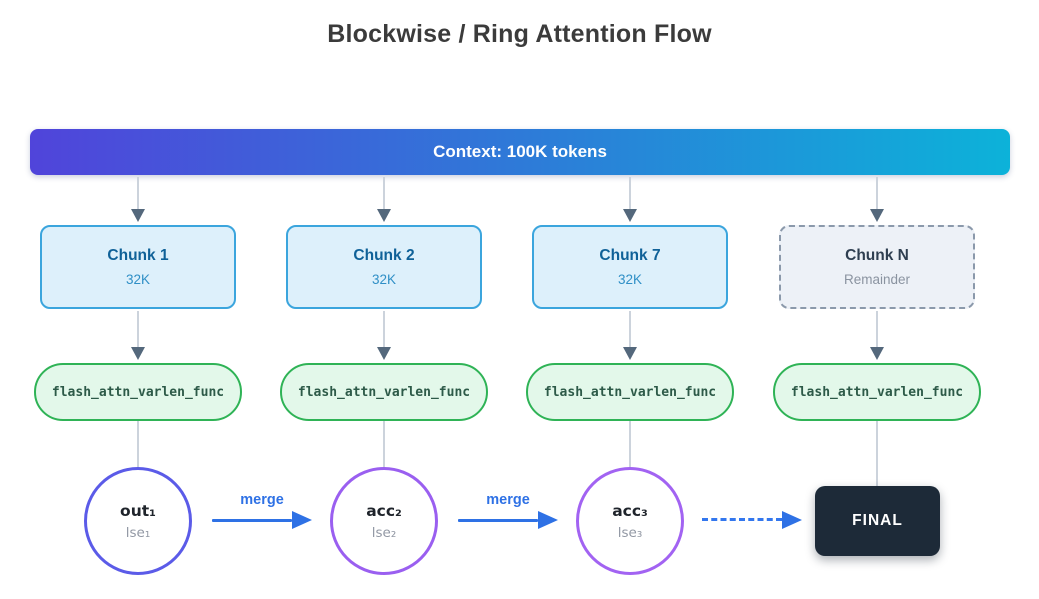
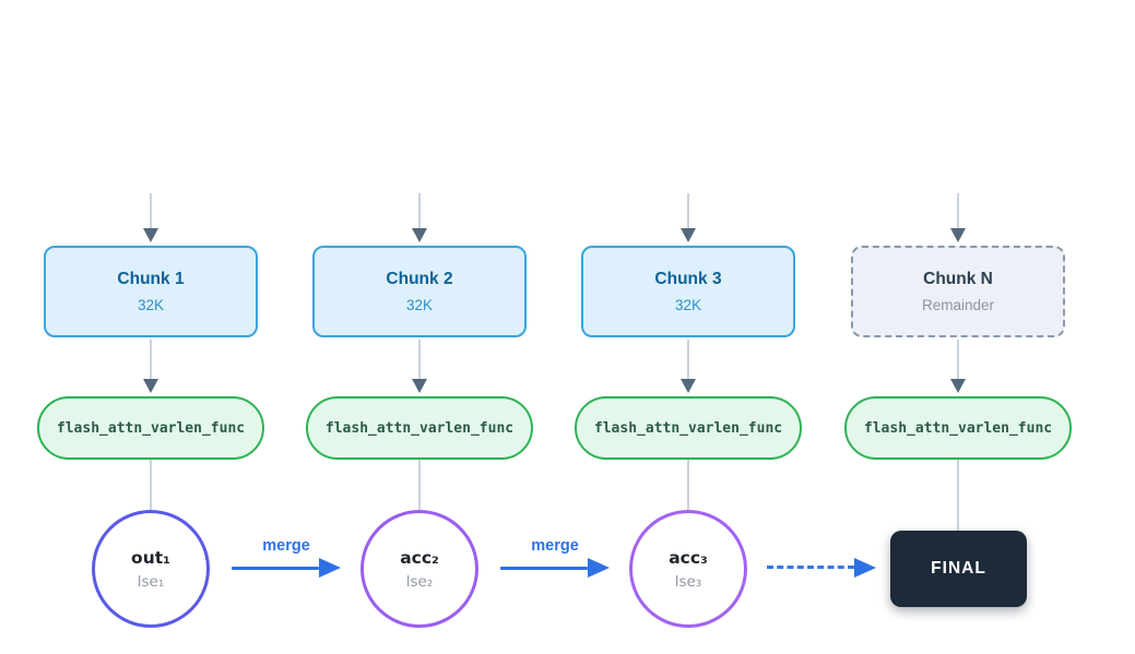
- Blockwise / Ring Attention Flow
- Context: 100K tokens
  Chunk 1
  32K
  Chunk 2
  32K
- Chunk 7
+ Chunk 3
  32K
  Chunk N
  Remainder
  flash_attn_varlen_func
  flash_attn_varlen_func
  flash_attn_varlen_func
  flash_attn_varlen_func
  out₁
  lse₁
  acc₂
  lse₂
  acc₃
  lse₃
  FINAL
  merge
  merge
